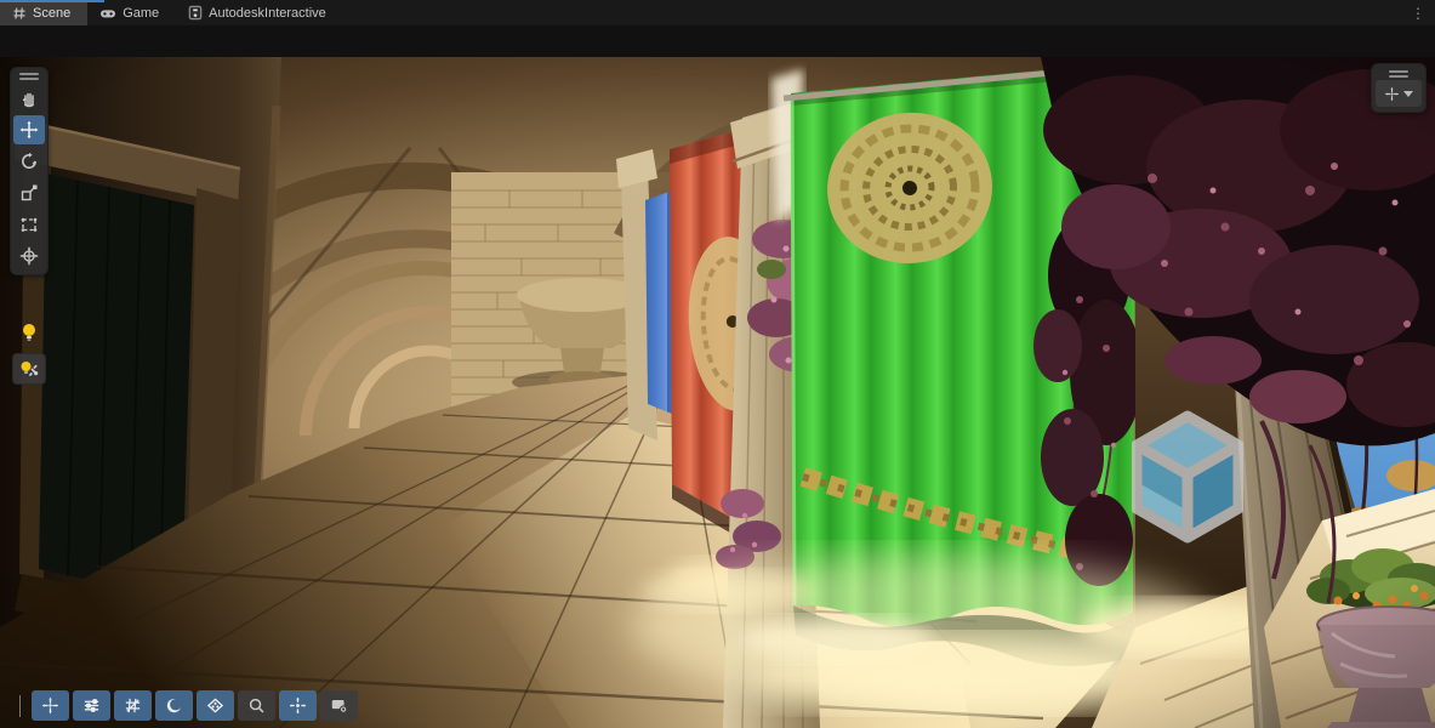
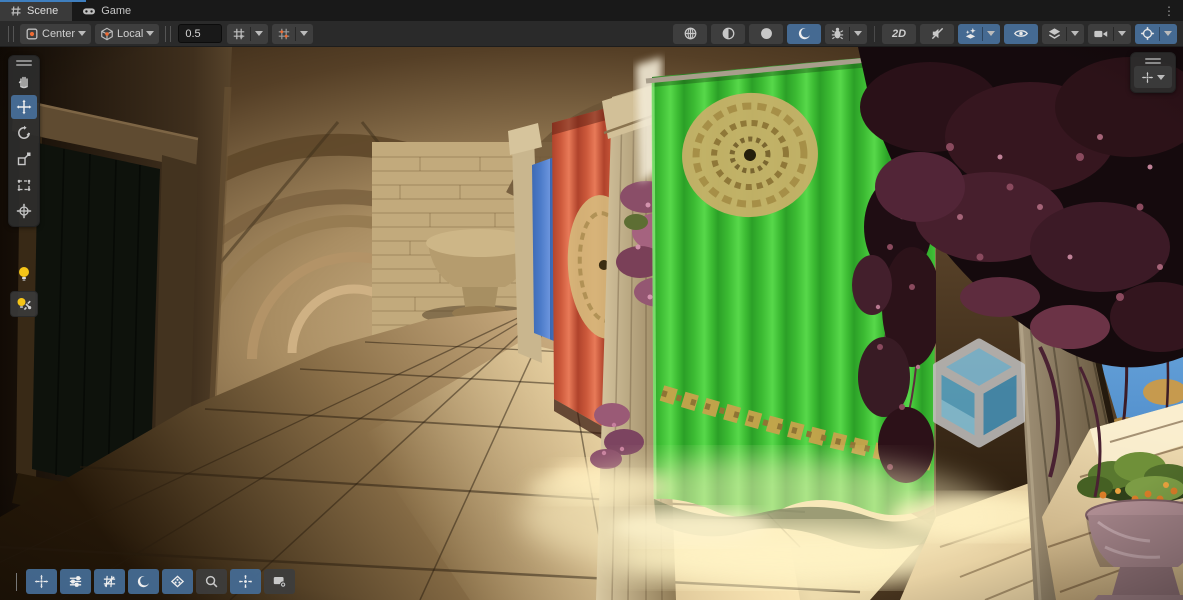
  Scene
  Game
- AutodeskInteractive
  ⋮
+ Center
+ Local
+ 0.5
+ 2D
